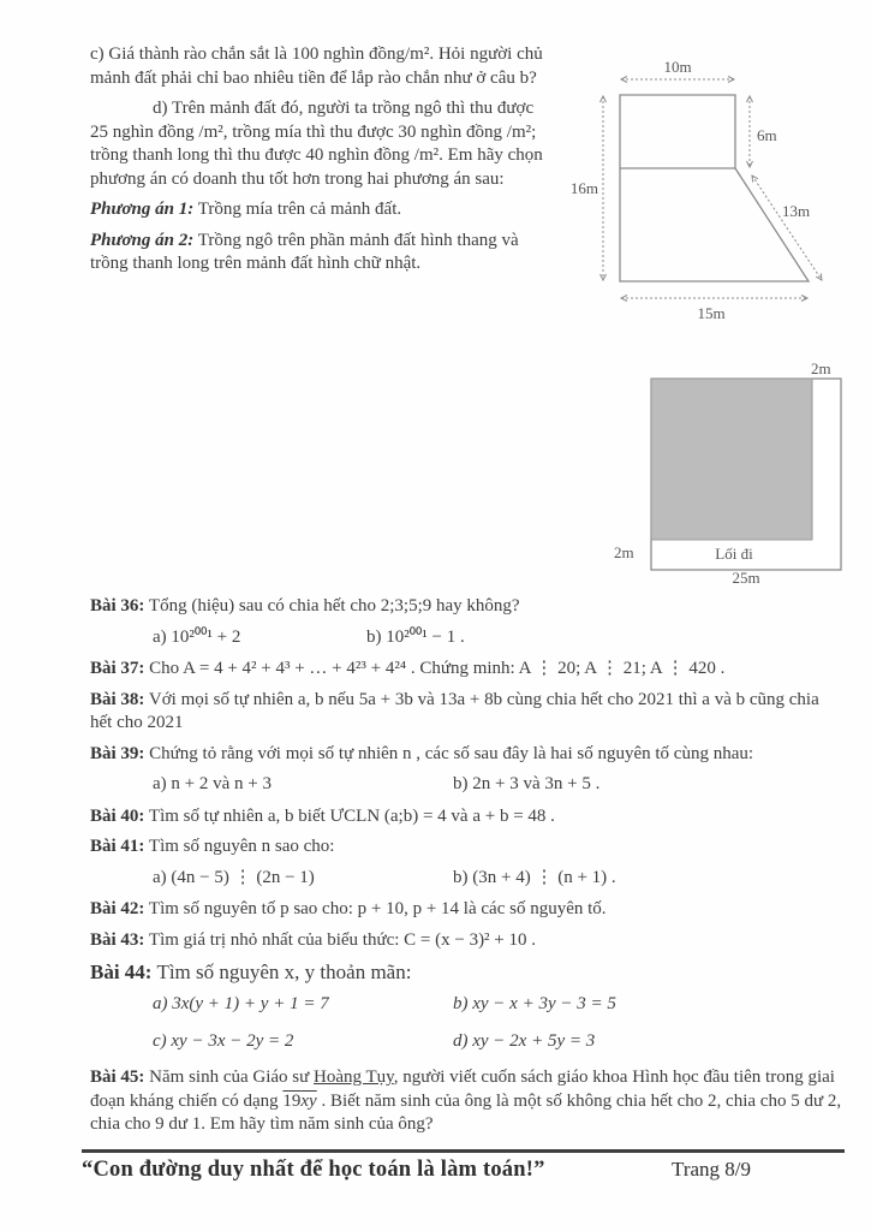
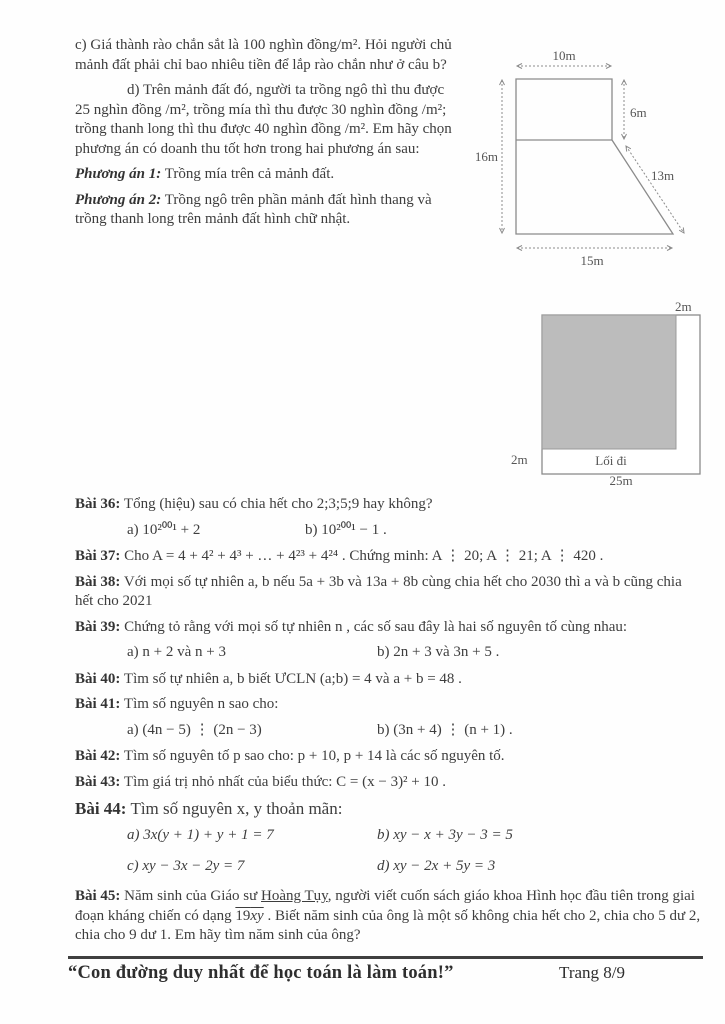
  c) Giá thành rào chắn sắt là 100 nghìn đồng/m². Hỏi người chủ mảnh đất phải chỉ bao nhiêu tiền để lắp rào chắn như ở câu b?
  d) Trên mảnh đất đó, người ta trồng ngô thì thu được 25 nghìn đồng /m², trồng mía thì thu được 30 nghìn đồng /m²; trồng thanh long thì thu được 40 nghìn đồng /m². Em hãy chọn phương án có doanh thu tốt hơn trong hai phương án sau:
  Phương án 1: Trồng mía trên cả mảnh đất.
  Phương án 2: Trồng ngô trên phần mảnh đất hình thang và trồng thanh long trên mảnh đất hình chữ nhật.
  10m
  16m
  6m
  13m
  15m
  2m
  2m
  Lối đi
  25m
  Bài 36: Tổng (hiệu) sau có chia hết cho 2;3;5;9 hay không?
  a) 10²⁰⁰¹ + 2
  b) 10²⁰⁰¹ − 1 .
  Bài 37: Cho A = 4 + 4² + 4³ + … + 4²³ + 4²⁴ . Chứng minh: A ⋮ 20; A ⋮ 21; A ⋮ 420 .
- Bài 38: Với mọi số tự nhiên a, b nếu 5a + 3b và 13a + 8b cùng chia hết cho 2021 thì a và b cũng chia hết cho 2021
+ Bài 38: Với mọi số tự nhiên a, b nếu 5a + 3b và 13a + 8b cùng chia hết cho 2030 thì a và b cũng chia hết cho 2021
  Bài 39: Chứng tỏ rằng với mọi số tự nhiên n , các số sau đây là hai số nguyên tố cùng nhau:
  a) n + 2 và n + 3
  b) 2n + 3 và 3n + 5 .
  Bài 40: Tìm số tự nhiên a, b biết ƯCLN (a;b) = 4 và a + b = 48 .
  Bài 41: Tìm số nguyên n sao cho:
- a) (4n − 5) ⋮ (2n − 1)
+ a) (4n − 5) ⋮ (2n − 3)
  b) (3n + 4) ⋮ (n + 1) .
  Bài 42: Tìm số nguyên tố p sao cho: p + 10, p + 14 là các số nguyên tố.
  Bài 43: Tìm giá trị nhỏ nhất của biểu thức: C = (x − 3)² + 10 .
  Bài 44: Tìm số nguyên x, y thoản mãn:
  a) 3x(y + 1) + y + 1 = 7
  b) xy − x + 3y − 3 = 5
- c) xy − 3x − 2y = 2
+ c) xy − 3x − 2y = 7
  d) xy − 2x + 5y = 3
  Bài 45: Năm sinh của Giáo sư Hoàng Tụy, người viết cuốn sách giáo khoa Hình học đầu tiên trong giai đoạn kháng chiến có dạng 19xy . Biết năm sinh của ông là một số không chia hết cho 2, chia cho 5 dư 2, chia cho 9 dư 1. Em hãy tìm năm sinh của ông?
  “Con đường duy nhất để học toán là làm toán!”
  Trang 8/9
